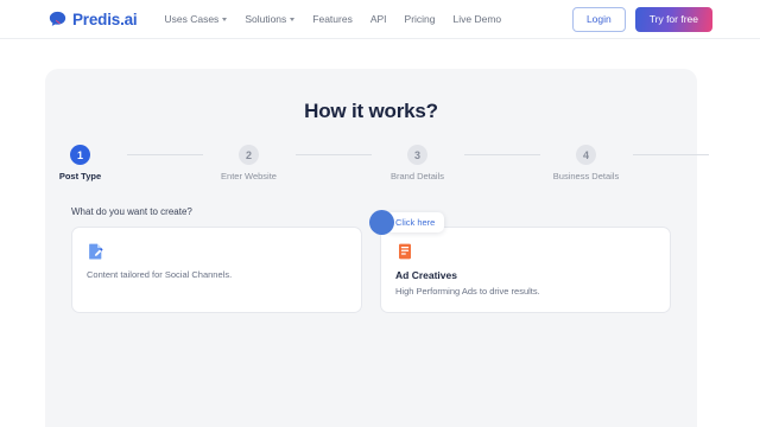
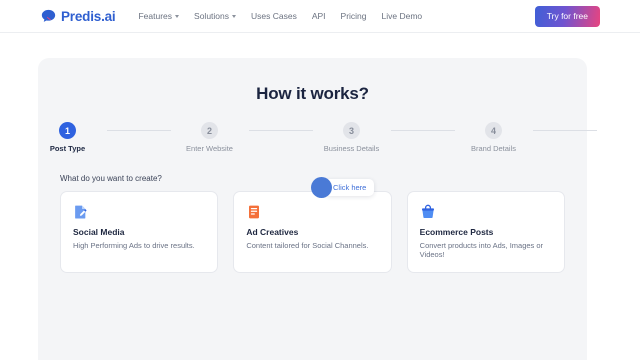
  Predis.ai
- Uses Cases
+ Features
  Solutions
- Features
+ Uses Cases
  API
  Pricing
  Live Demo
- Login
  Try for free
  How it works?
  1
  Post Type
  2
  Enter Website
  3
- Brand Details
+ Business Details
  4
- Business Details
+ Brand Details
  What do you want to create?
+ Social Media
- Content tailored for Social Channels.
+ High Performing Ads to drive results.
  Ad Creatives
- High Performing Ads to drive results.
+ Content tailored for Social Channels.
+ Ecommerce Posts
+ Convert products into Ads, Images or Videos!
  Click here
